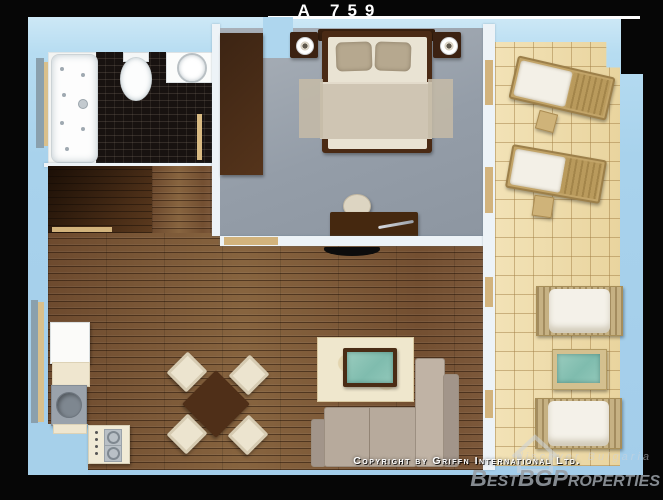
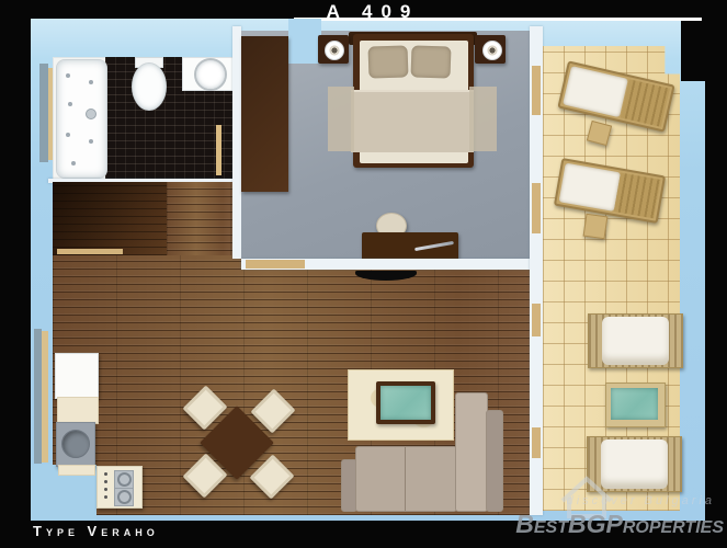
- A 759
+ A 409
  discover Bulgaria
- Copyright by Griffn International Ltd.
  BestBGProperties
+ Type Veraho
